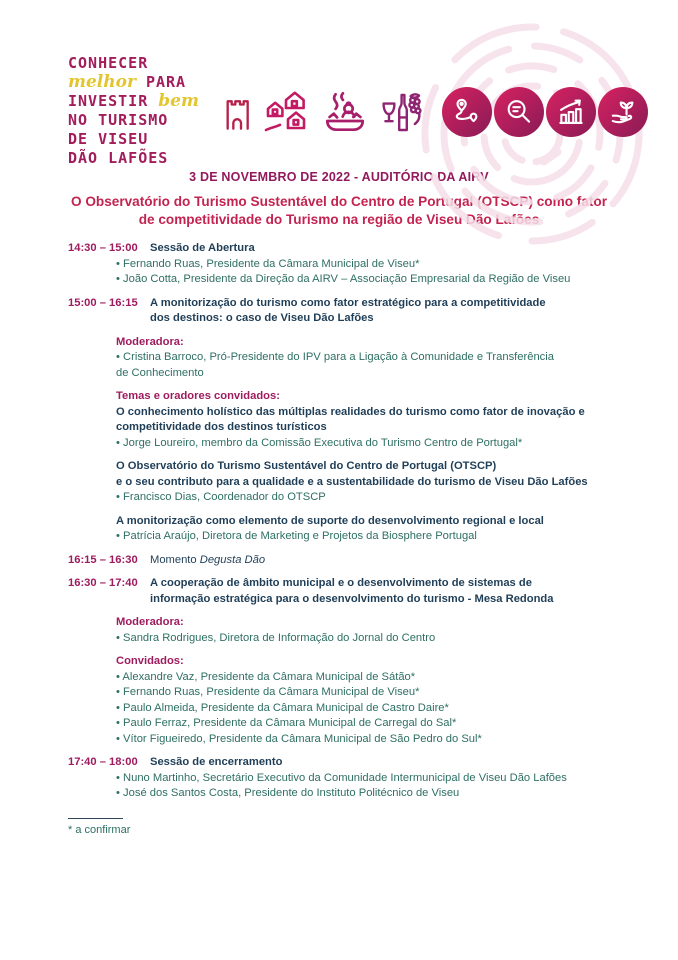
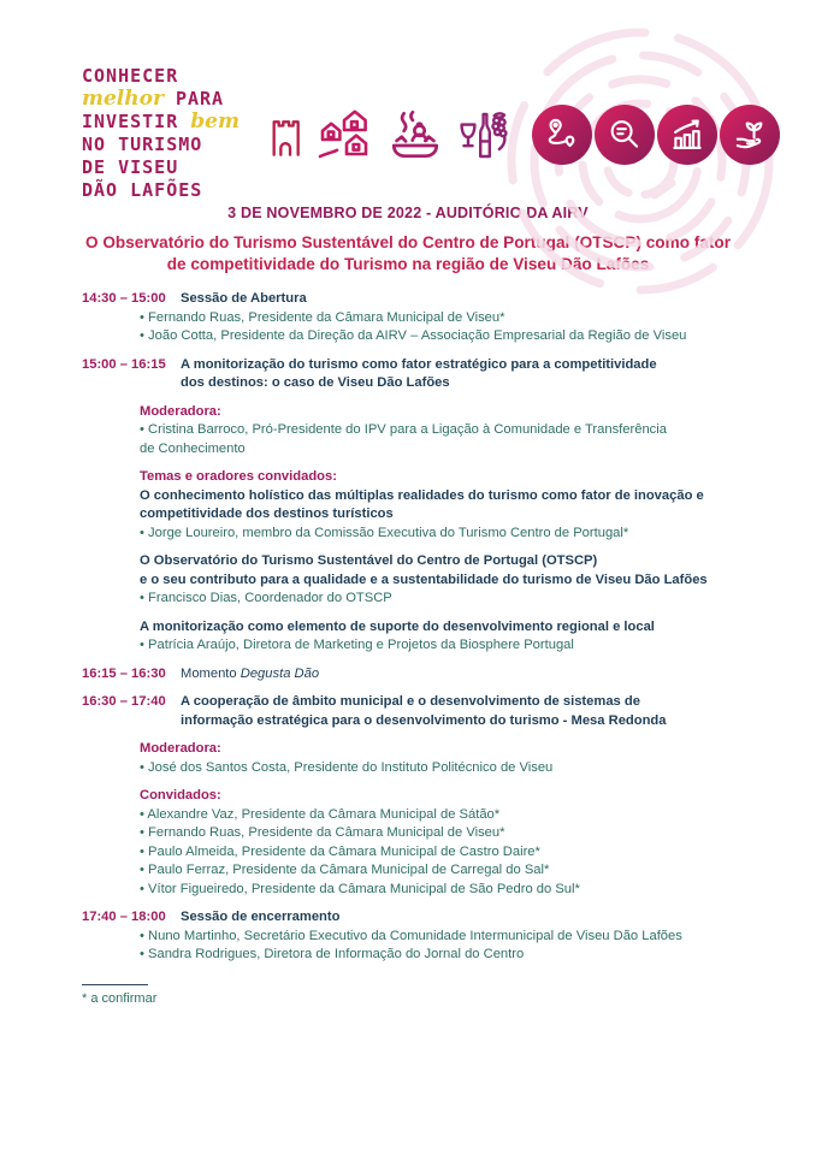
  CONHECER
  melhor PARA
  INVESTIR bem
  NO TURISMO
  DE VISEU
  DÃO LAFÕES
  3 DE NOVEMBRO DE 2022 - AUDITÓRIO DA AIRV
  O Observatório do Turismo Sustentável do Centro de Portugal (OTSCP) como fator
  de competitividade do Turismo na região de Viseu Dão Lafões
  14:30 – 15:00
  Sessão de Abertura
  Fernando Ruas, Presidente da Câmara Municipal de Viseu*
  João Cotta, Presidente da Direção da AIRV – Associação Empresarial da Região de Viseu
  15:00 – 16:15
  A monitorização do turismo como fator estratégico para a competitividade
  dos destinos: o caso de Viseu Dão Lafões
  Moderadora:
  Cristina Barroco, Pró-Presidente do IPV para a Ligação à Comunidade e Transferência
  de Conhecimento
  Temas e oradores convidados:
  O conhecimento holístico das múltiplas realidades do turismo como fator de inovação e
  competitividade dos destinos turísticos
  Jorge Loureiro, membro da Comissão Executiva do Turismo Centro de Portugal*
  O Observatório do Turismo Sustentável do Centro de Portugal (OTSCP)
  e o seu contributo para a qualidade e a sustentabilidade do turismo de Viseu Dão Lafões
  Francisco Dias, Coordenador do OTSCP
  A monitorização como elemento de suporte do desenvolvimento regional e local
  Patrícia Araújo, Diretora de Marketing e Projetos da Biosphere Portugal
  16:15 – 16:30
  Momento Degusta Dão
  16:30 – 17:40
  A cooperação de âmbito municipal e o desenvolvimento de sistemas de
  informação estratégica para o desenvolvimento do turismo - Mesa Redonda
  Moderadora:
- Sandra Rodrigues, Diretora de Informação do Jornal do Centro
+ José dos Santos Costa, Presidente do Instituto Politécnico de Viseu
  Convidados:
  Alexandre Vaz, Presidente da Câmara Municipal de Sátão*
  Fernando Ruas, Presidente da Câmara Municipal de Viseu*
  Paulo Almeida, Presidente da Câmara Municipal de Castro Daire*
  Paulo Ferraz, Presidente da Câmara Municipal de Carregal do Sal*
  Vítor Figueiredo, Presidente da Câmara Municipal de São Pedro do Sul*
  17:40 – 18:00
  Sessão de encerramento
  Nuno Martinho, Secretário Executivo da Comunidade Intermunicipal de Viseu Dão Lafões
- José dos Santos Costa, Presidente do Instituto Politécnico de Viseu
+ Sandra Rodrigues, Diretora de Informação do Jornal do Centro
  * a confirmar
